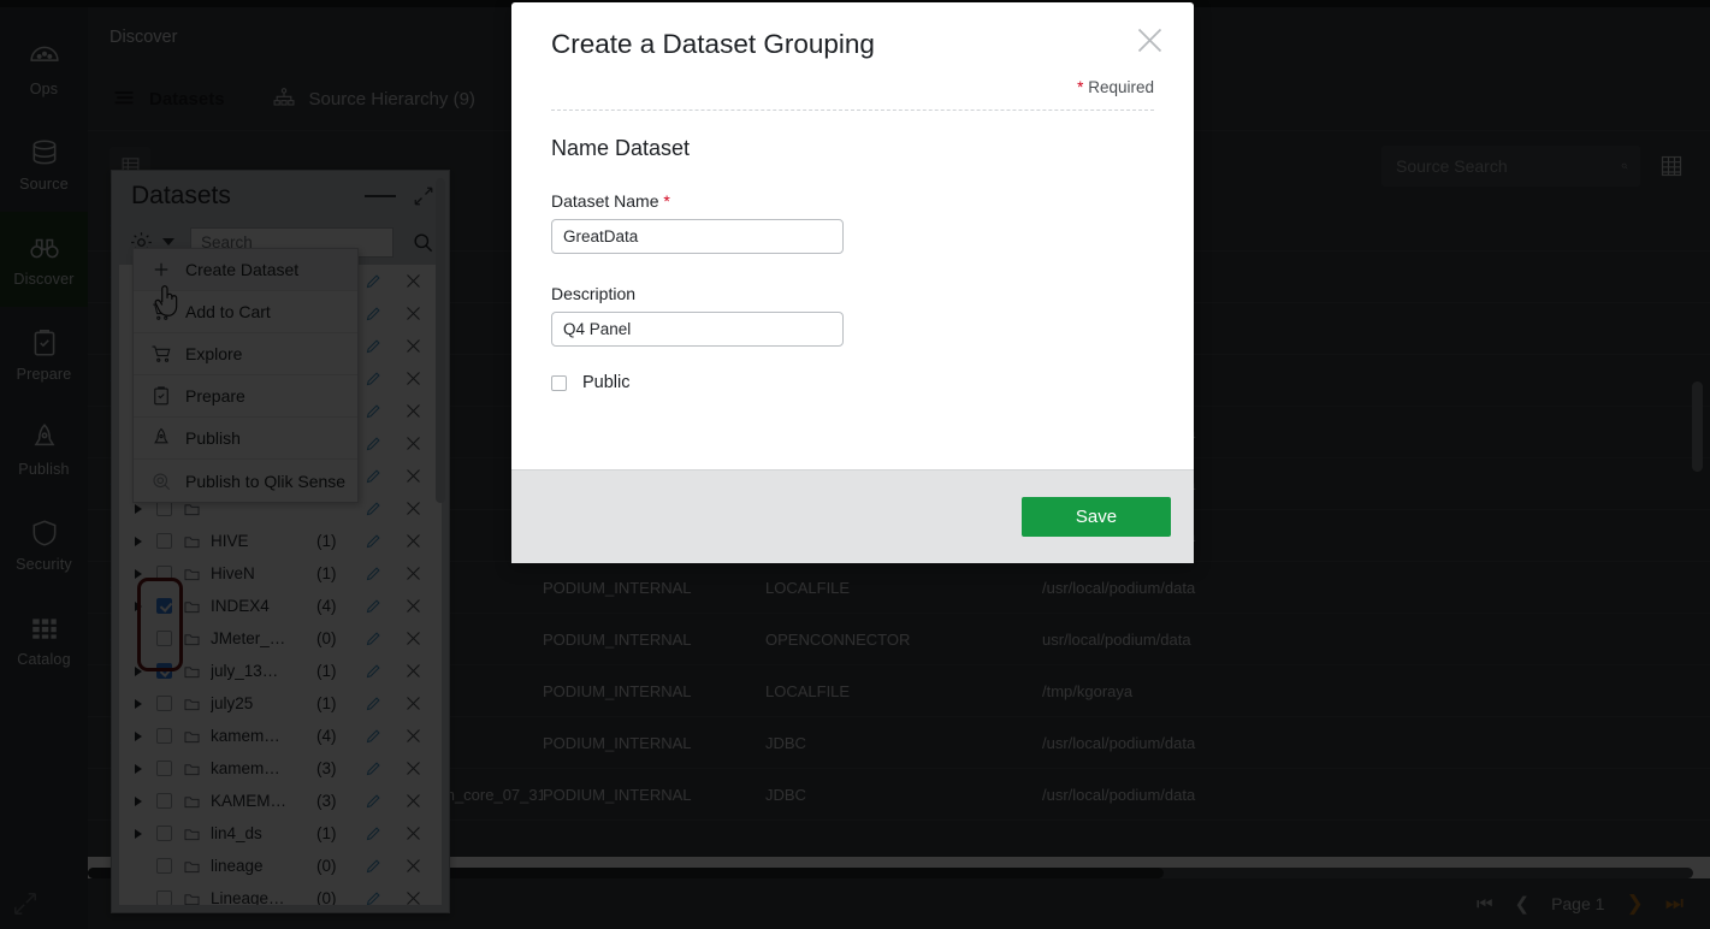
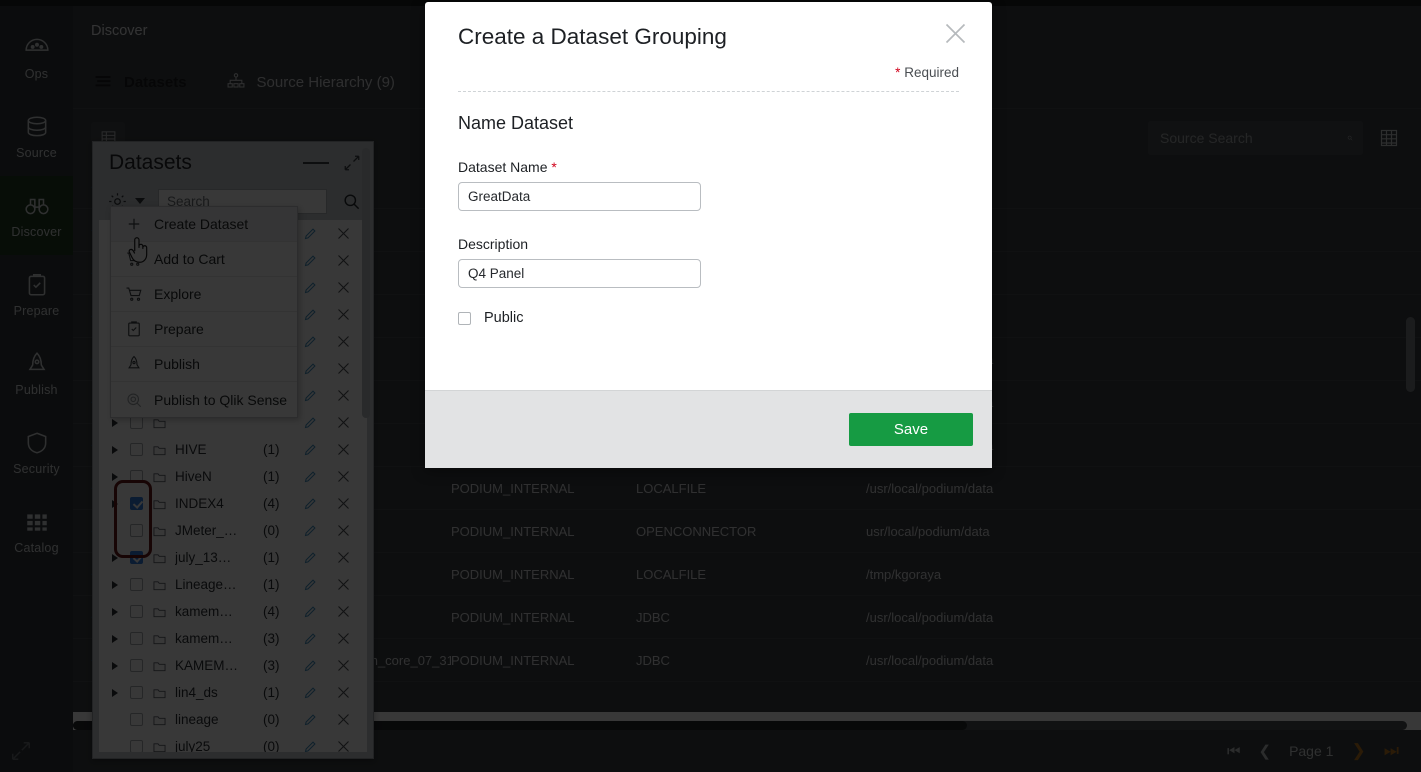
  Ops
  Source
  Discover
  Prepare
  Publish
  Security
  Catalog
  Discover
  Source Hierarchy (9)
  PODIUM_INTERNAL
  LOCALFILE
  /usr/local/podium/data
  PODIUM_INTERNAL
  OPENCONNECTOR
  usr/local/podium/data
  PODIUM_INTERNAL
  LOCALFILE
  /tmp/kgoraya
  PODIUM_INTERNAL
  JDBC
  /usr/local/podium/data
  PODIUM_INTERNAL
  JDBC
  /usr/local/podium/data
  ⏮
  ❮
  Page 1
  ❯
  ⏭
  Datasets
  Search
  HIVE
  (1)
  HiveN
  (1)
  INDEX4
  (4)
  JMeter_…
  (0)
  july_13…
  (1)
- july25
+ Lineage…
  (1)
  kamem…
  (4)
  kamem…
  (3)
  KAMEM…
  (3)
  lin4_ds
  (1)
  lineage
  (0)
- Lineage…
+ july25
  (0)
  Create Dataset
  Add to Cart
  Explore
  Prepare
  Publish
  Publish to Qlik Sense
  Create a Dataset Grouping
  * Required
  Name Dataset
  Dataset Name *
  GreatData
  Description
  Q4 Panel
  Public
  Save
